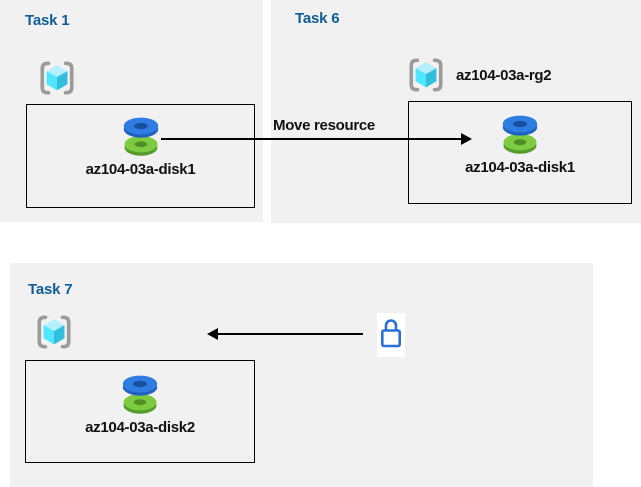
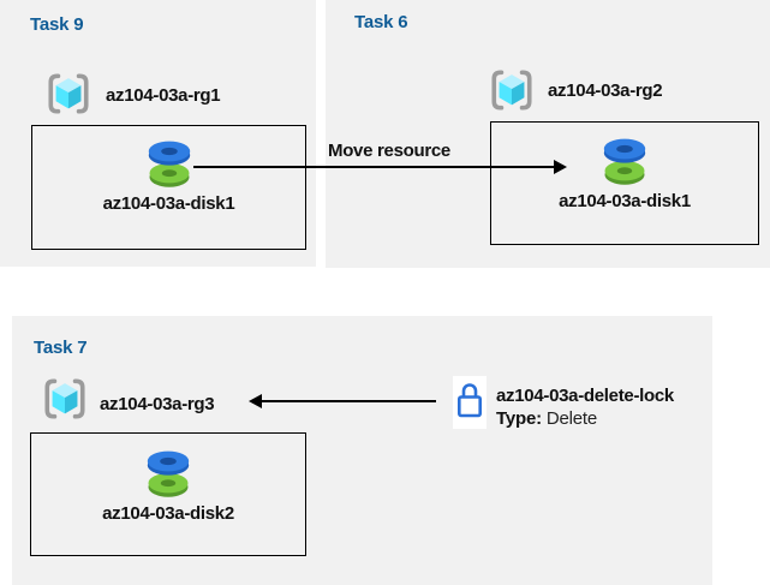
- Task 1
+ Task 9
+ az104-03a-rg1
  az104-03a-disk1
  Task 6
  az104-03a-rg2
  az104-03a-disk1
  Move resource
  Task 7
+ az104-03a-rg3
  az104-03a-disk2
+ az104-03a-delete-lock
+ Type: Delete
